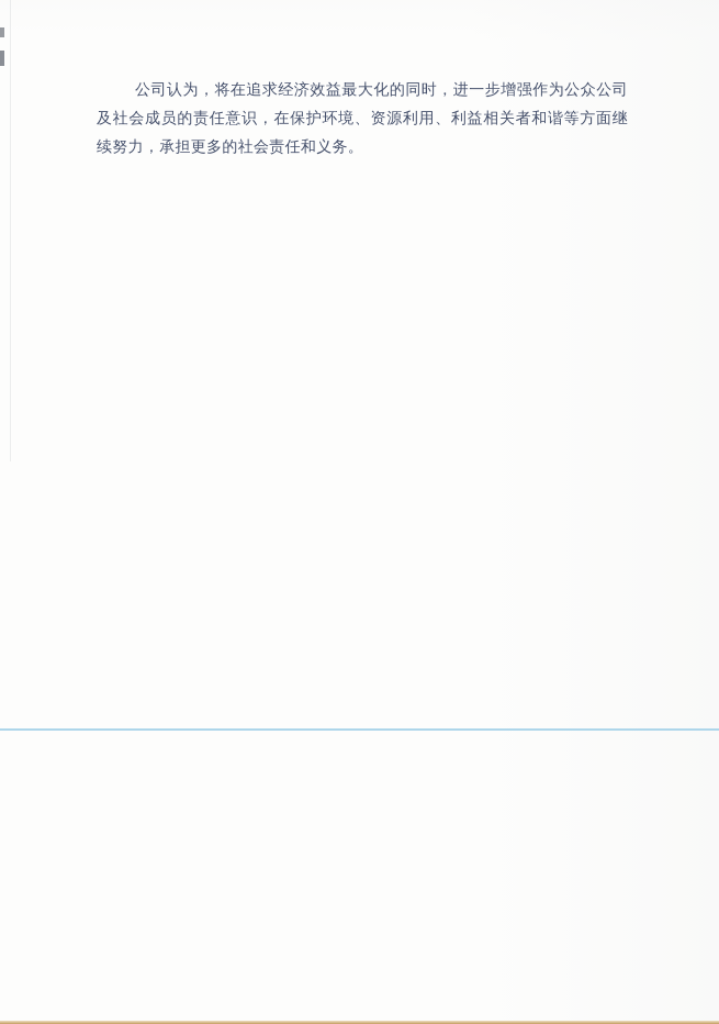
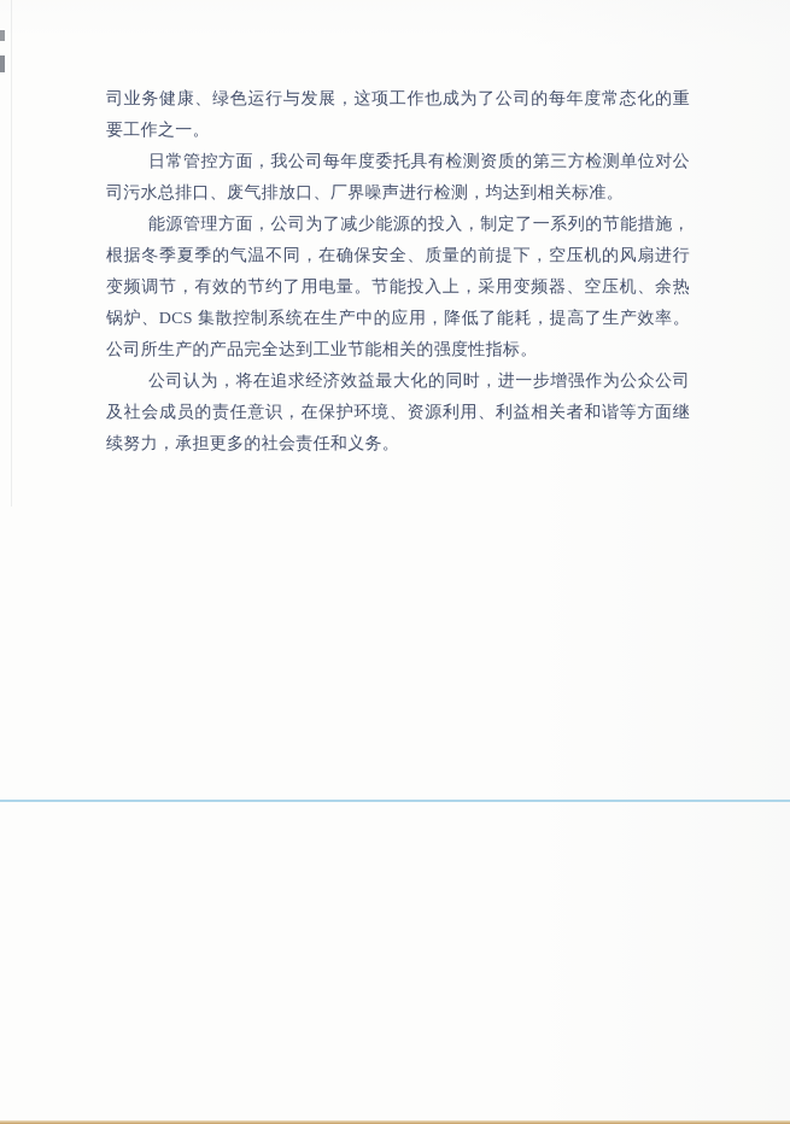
+ 司业务健康、绿色运行与发展，这项工作也成为了公司的每年度常态化的重要工作之一。
+ 日常管控方面，我公司每年度委托具有检测资质的第三方检测单位对公司污水总排口、废气排放口、厂界噪声进行检测，均达到相关标准。
+ 能源管理方面，公司为了减少能源的投入，制定了一系列的节能措施，根据冬季夏季的气温不同，在确保安全、质量的前提下，空压机的风扇进行变频调节，有效的节约了用电量。节能投入上，采用变频器、空压机、余热锅炉、DCS 集散控制系统在生产中的应用，降低了能耗，提高了生产效率。公司所生产的产品完全达到工业节能相关的强度性指标。
  公司认为，将在追求经济效益最大化的同时，进一步增强作为公众公司及社会成员的责任意识，在保护环境、资源利用、利益相关者和谐等方面继续努力，承担更多的社会责任和义务。
